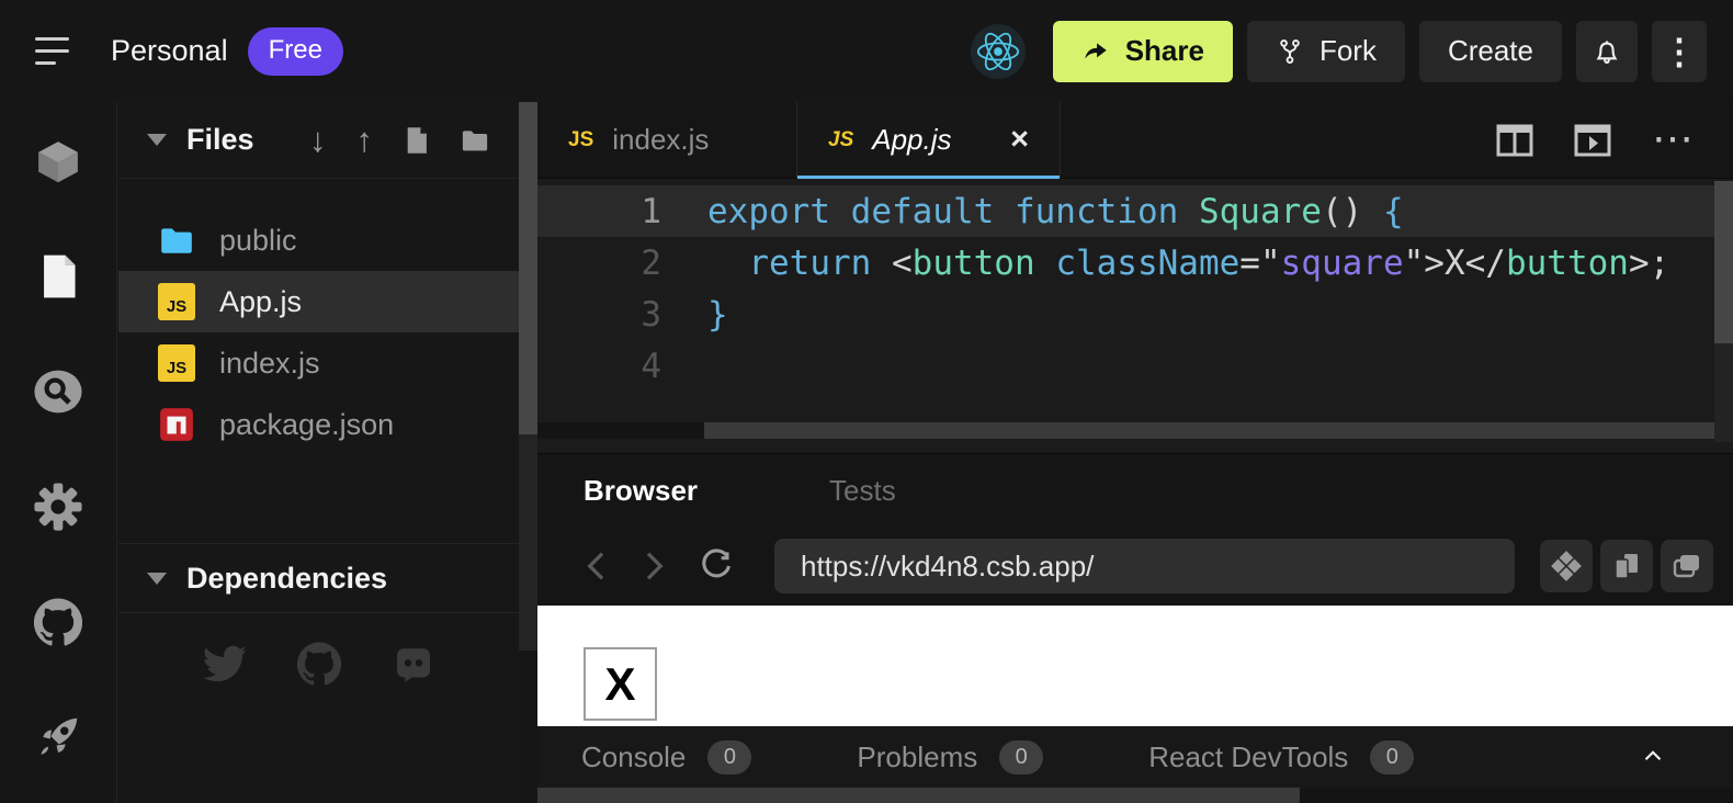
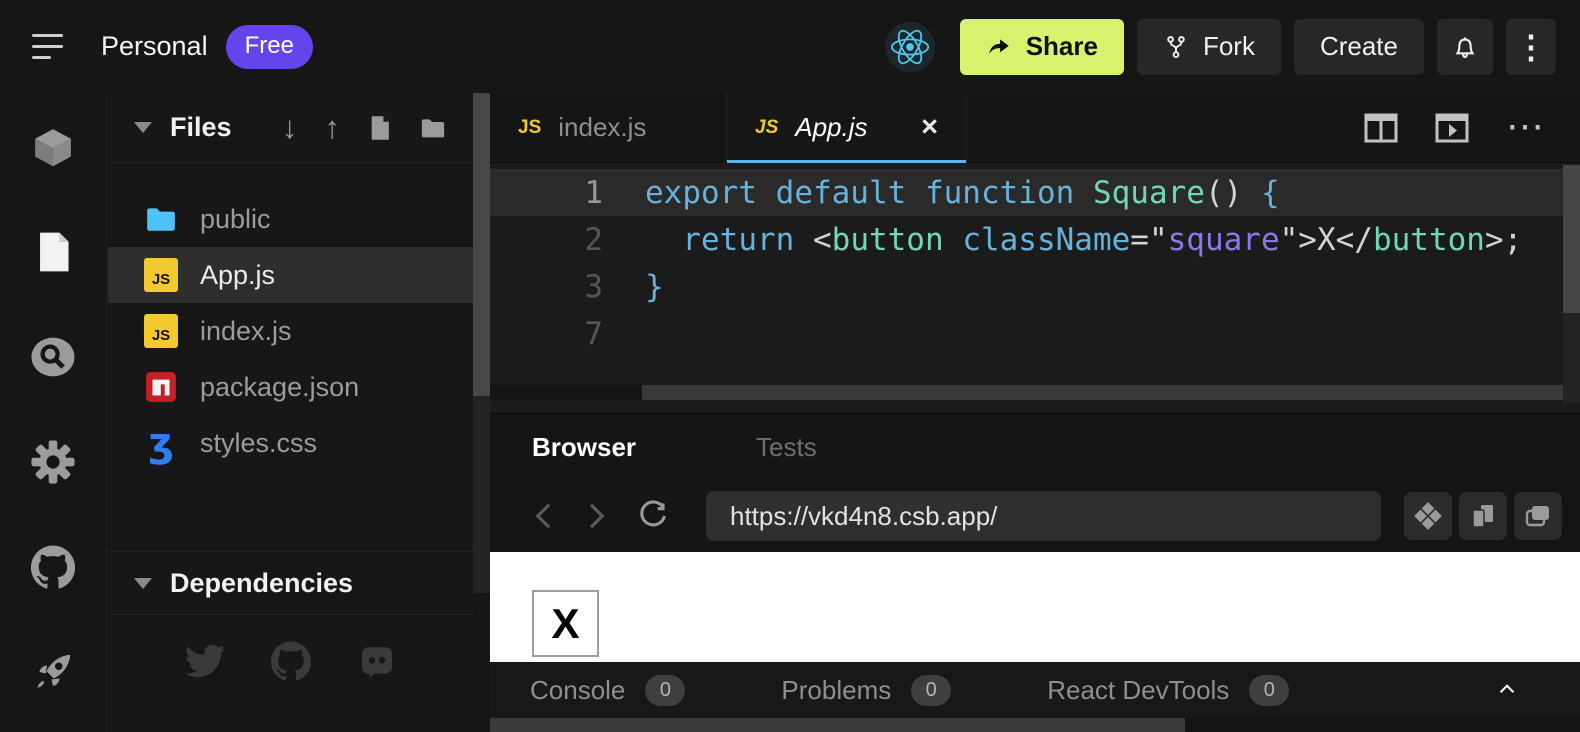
  Personal
  Free
  Share
  Fork
  Create
  ⋮
  Files
  ↓
  ↑
  public
  JS
  App.js
  JS
  index.js
  package.json
+ ʒ
+ styles.css
  Dependencies
  JS
  index.js
  JS
  App.js
  ×
  ⋯
  1
  export default function Square() {
  2
  return <button className="square">X</button>;
  3
  }
- 4
+ 7
  Browser
  Tests
  https://vkd4n8.csb.app/
  X
  Console
  0
  Problems
  0
  React DevTools
  0
